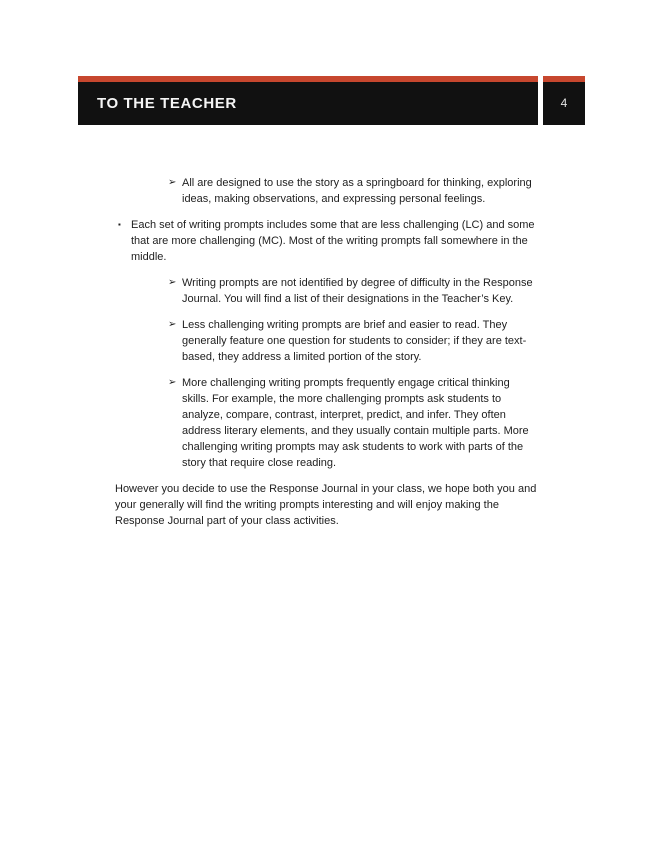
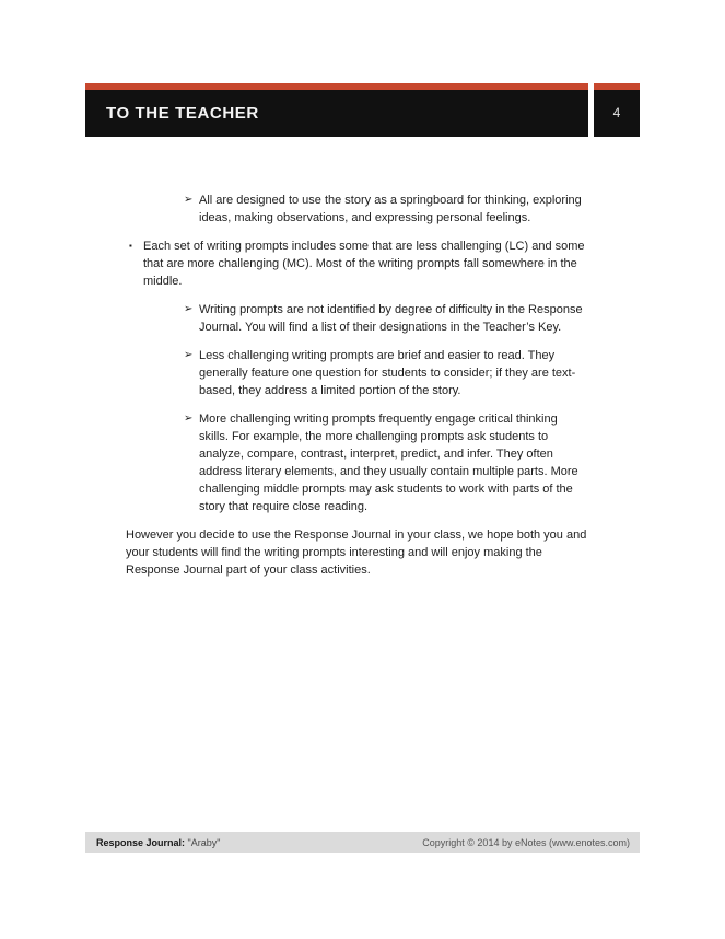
  TO THE TEACHER
  4
  ➢
  All are designed to use the story as a springboard for thinking, exploring ideas, making observations, and expressing personal feelings.
  ▪
  Each set of writing prompts includes some that are less challenging (LC) and some that are more challenging (MC). Most of the writing prompts fall somewhere in the middle.
  ➢
  Writing prompts are not identified by degree of difficulty in the Response Journal. You will find a list of their designations in the Teacher’s Key.
  ➢
  Less challenging writing prompts are brief and easier to read. They generally feature one question for students to consider; if they are text-based, they address a limited portion of the story.
  ➢
- More challenging writing prompts frequently engage critical thinking skills. For example, the more challenging prompts ask students to analyze, compare, contrast, interpret, predict, and infer. They often address literary elements, and they usually contain multiple parts. More challenging writing prompts may ask students to work with parts of the story that require close reading.
+ More challenging writing prompts frequently engage critical thinking skills. For example, the more challenging prompts ask students to analyze, compare, contrast, interpret, predict, and infer. They often address literary elements, and they usually contain multiple parts. More challenging middle prompts may ask students to work with parts of the story that require close reading.
- However you decide to use the Response Journal in your class, we hope both you and your generally will find the writing prompts interesting and will enjoy making the Response Journal part of your class activities.
+ However you decide to use the Response Journal in your class, we hope both you and your students will find the writing prompts interesting and will enjoy making the Response Journal part of your class activities.
+ Response Journal: "Araby"
+ Copyright © 2014 by eNotes (www.enotes.com)
